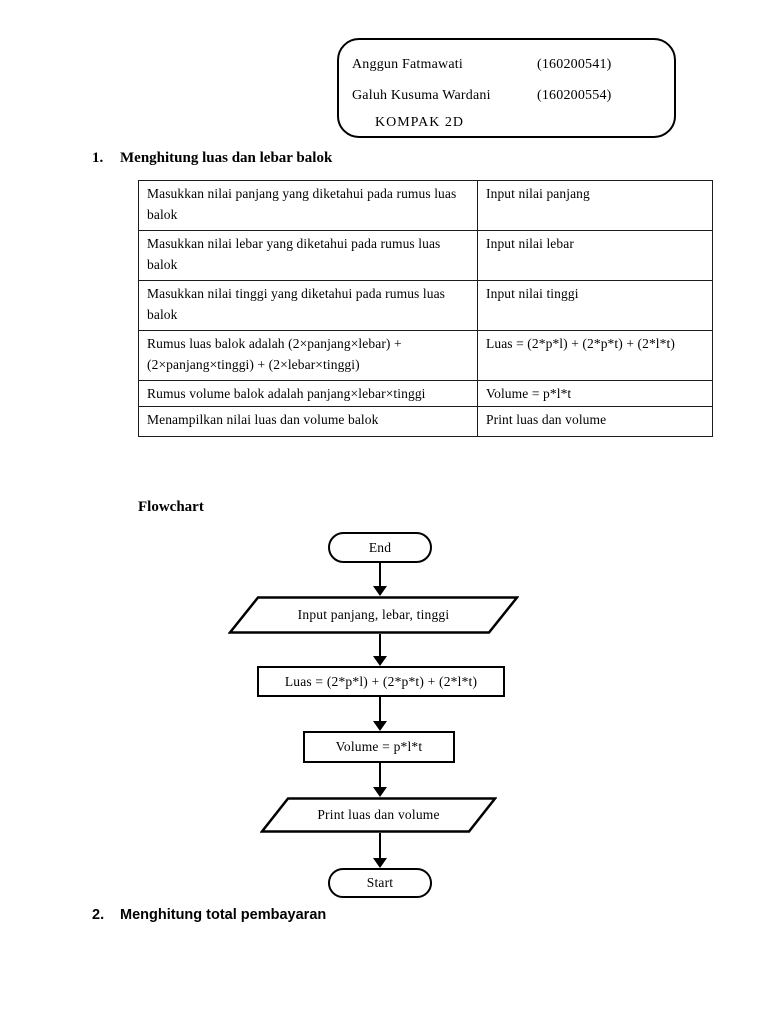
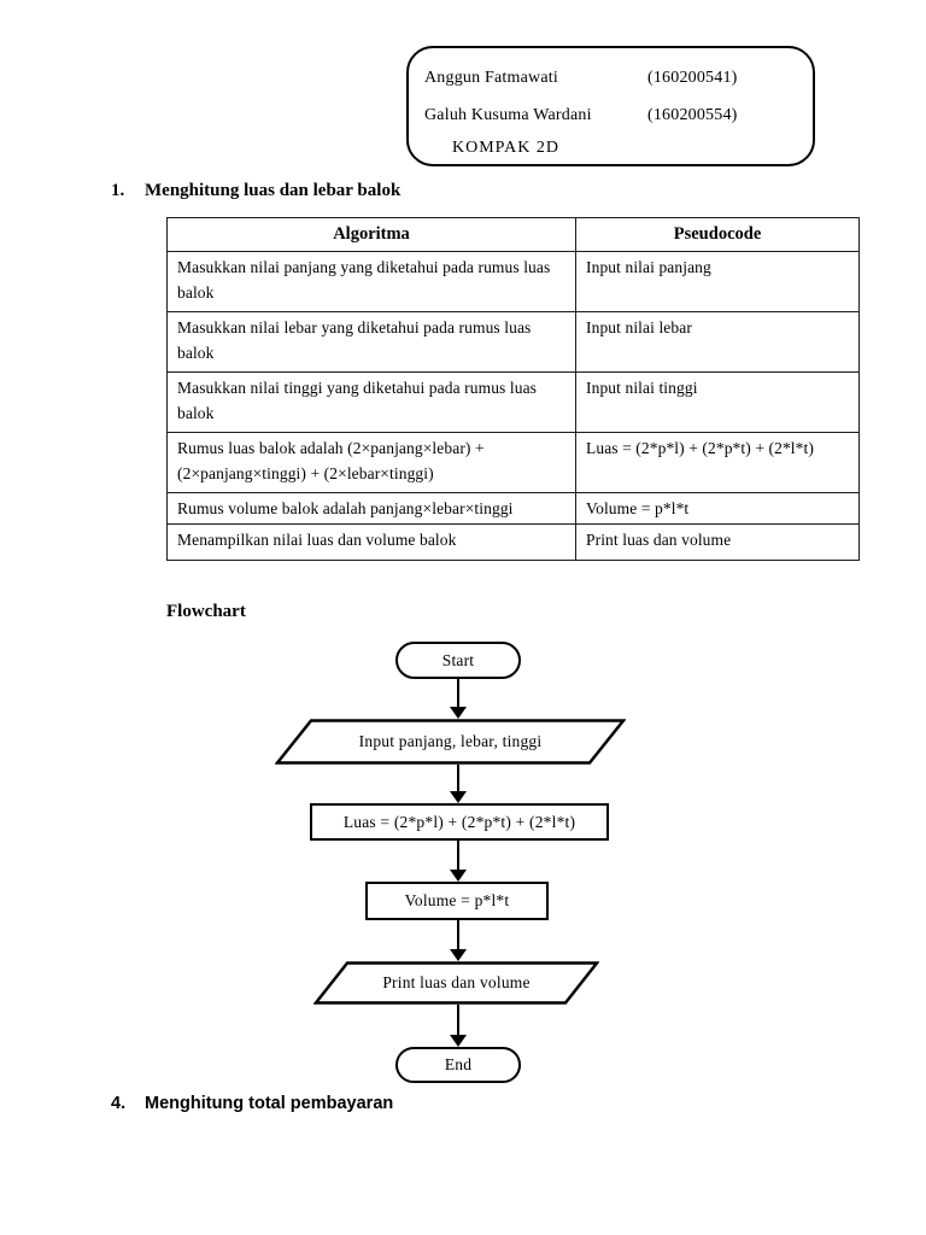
  Anggun Fatmawati
  (160200541)
  Galuh Kusuma Wardani
  (160200554)
  KOMPAK 2D
  1.
  Menghitung luas dan lebar balok
+ Algoritma	Pseudocode
  Masukkan nilai panjang yang diketahui pada rumus luas balok	Input nilai panjang
  Masukkan nilai lebar yang diketahui pada rumus luas balok	Input nilai lebar
  Masukkan nilai tinggi yang diketahui pada rumus luas balok	Input nilai tinggi
  Rumus luas balok adalah (2×panjang×lebar) + (2×panjang×tinggi) + (2×lebar×tinggi)	Luas = (2*p*l) + (2*p*t) + (2*l*t)
  Rumus volume balok adalah panjang×lebar×tinggi	Volume = p*l*t
  Menampilkan nilai luas dan volume balok	Print luas dan volume
  Flowchart
- End
+ Start
  Input panjang, lebar, tinggi
  Luas = (2*p*l) + (2*p*t) + (2*l*t)
  Volume = p*l*t
  Print luas dan volume
- Start
+ End
- 2.
+ 4.
  Menghitung total pembayaran
